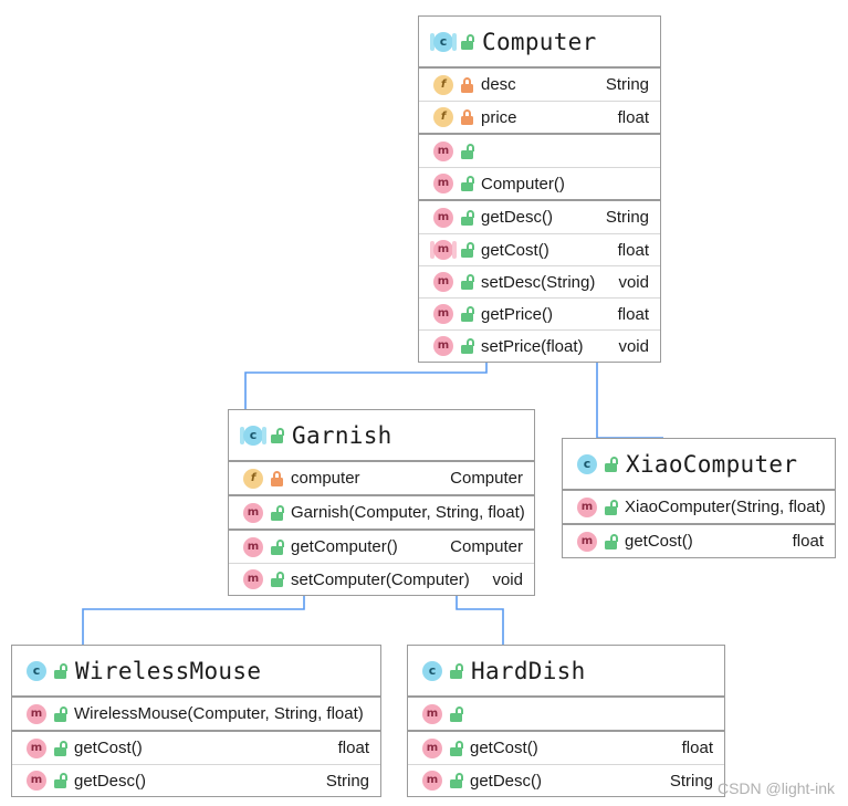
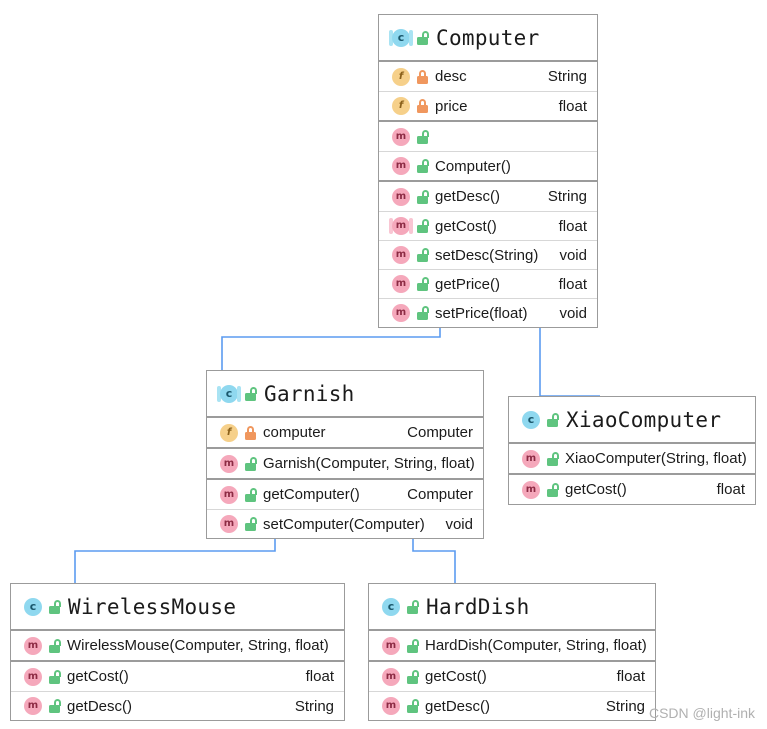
  c
  Computer
  f
  desc
  String
  f
  price
  float
  m
  m
  Computer()
  m
  getDesc()
  String
  m
  getCost()
  float
  m
  setDesc(String)
  void
  m
  getPrice()
  float
  m
  setPrice(float)
  void
  c
  Garnish
  f
  computer
  Computer
  m
  Garnish(Computer, String, float)
  m
  getComputer()
  Computer
  m
  setComputer(Computer)
  void
  c
  XiaoComputer
  m
  XiaoComputer(String, float)
  m
  getCost()
  float
  c
  WirelessMouse
  m
  WirelessMouse(Computer, String, float)
  m
  getCost()
  float
  m
  getDesc()
  String
  c
  HardDish
  m
+ HardDish(Computer, String, float)
  m
  getCost()
  float
  m
  getDesc()
  String
  CSDN @light-ink
